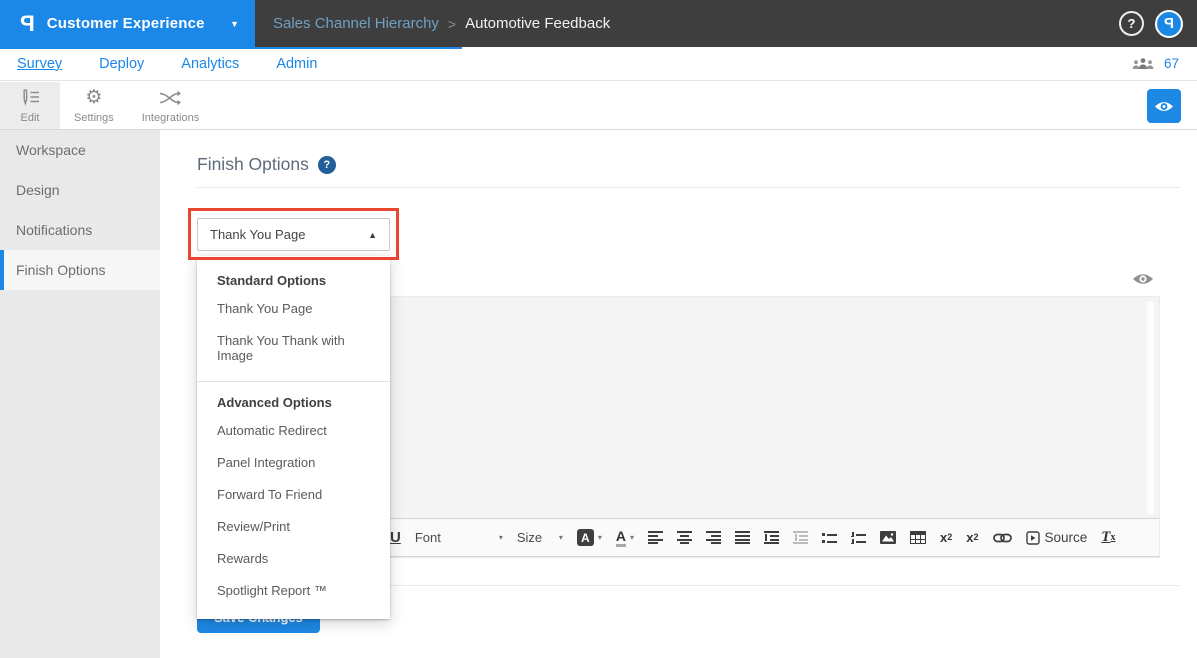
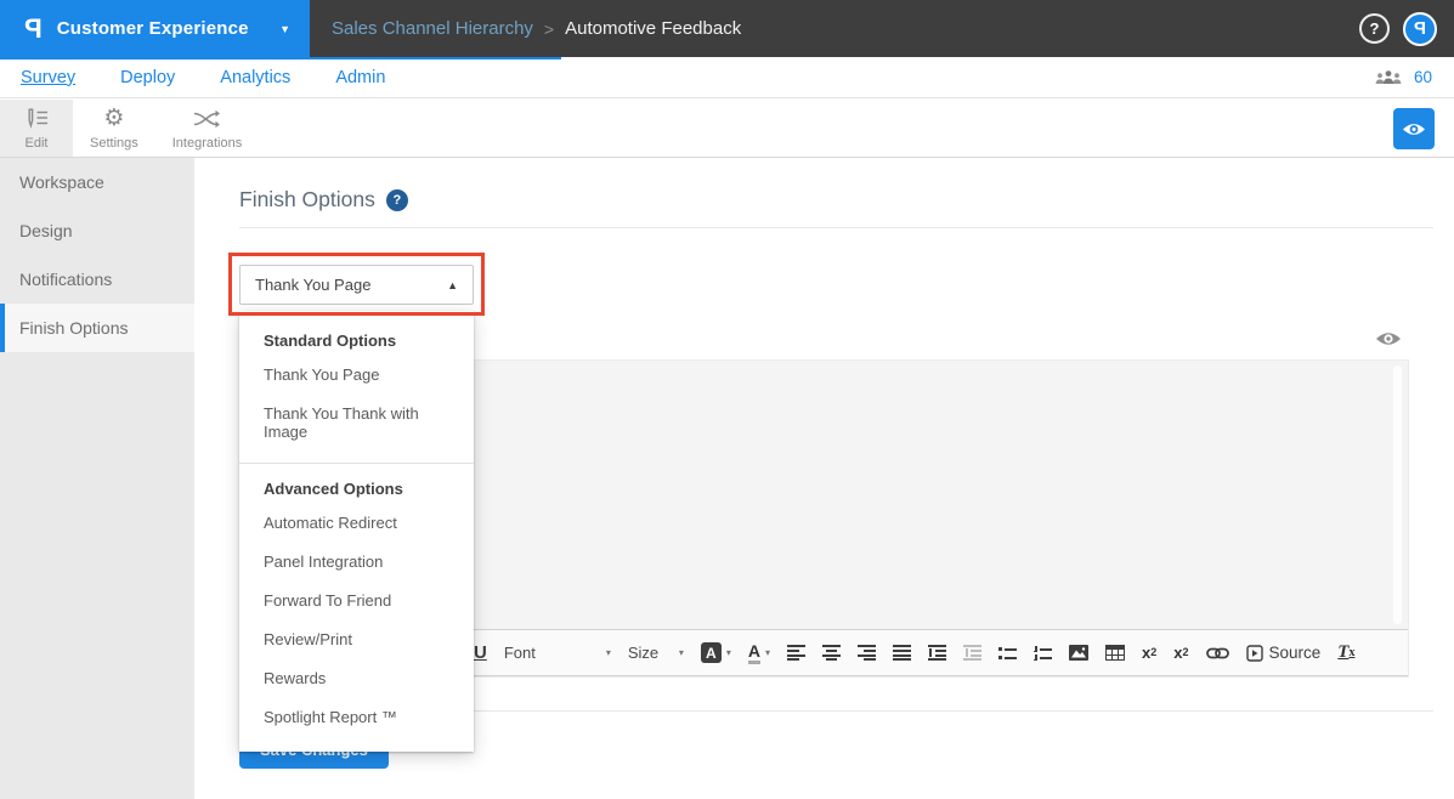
  Customer Experience
  ▼
  Sales Channel Hierarchy
  >
  Automotive Feedback
  ?
  Survey
  Deploy
  Analytics
  Admin
- 67
+ 60
  Edit
  ⚙
  Settings
  Integrations
  Workspace
  Design
  Notifications
  Finish Options
  Finish Options
  ?
  Thank You Page
  ▲
  U
  Font
  ▾
  Size
  ▾
  A
  ▾
  A
  ▾
  x
  2
  x
  2
  Source
  T
  x
  Standard Options
  Thank You Page
  Thank You Thank with Image
  Advanced Options
  Automatic Redirect
  Panel Integration
  Forward To Friend
  Review/Print
  Rewards
  Spotlight Report ™
